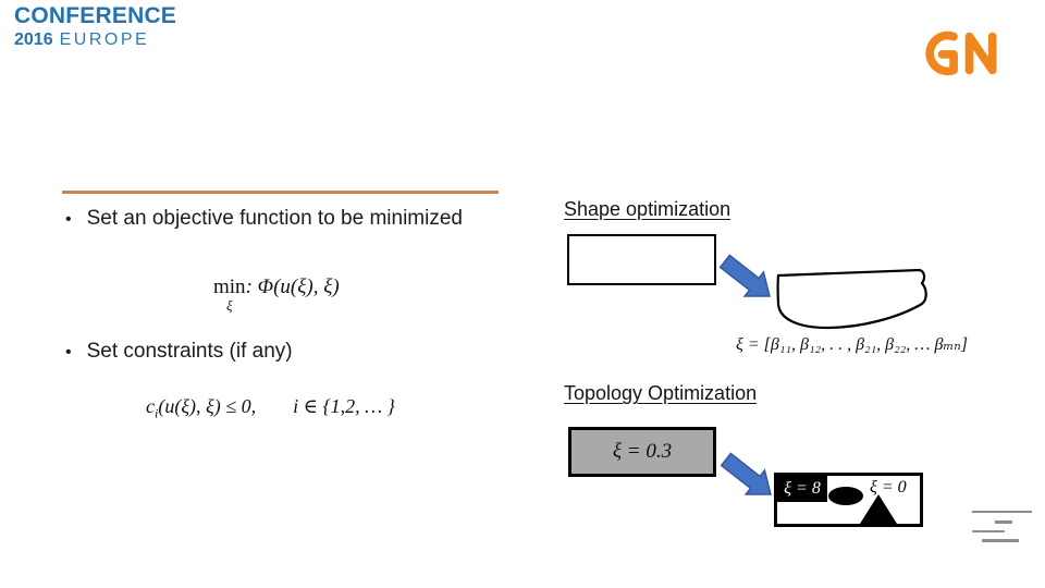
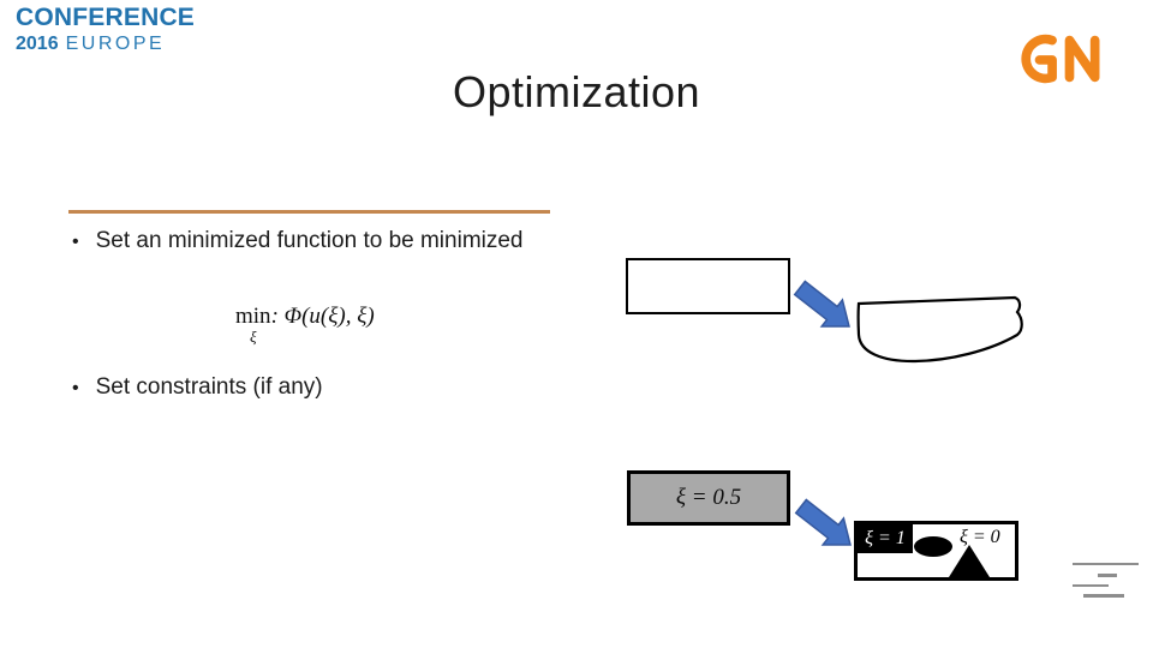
  CONFERENCE
  2016
  EUROPE
+ Optimization
  •
- Set an objective function to be minimized
+ Set an minimized function to be minimized
  min
  ξ
  : Φ(u(ξ), ξ)
  •
  Set constraints (if any)
- ci(u(ξ), ξ) ≤ 0,
- i ∈ {1,2, … }
- Shape optimization
- ξ = [β₁₁, β₁₂, . . , β₂₁, β₂₂, … βₘₙ]
- Topology Optimization
- ξ = 0.3
+ ξ = 0.5
- ξ = 8
+ ξ = 1
  ξ = 0
